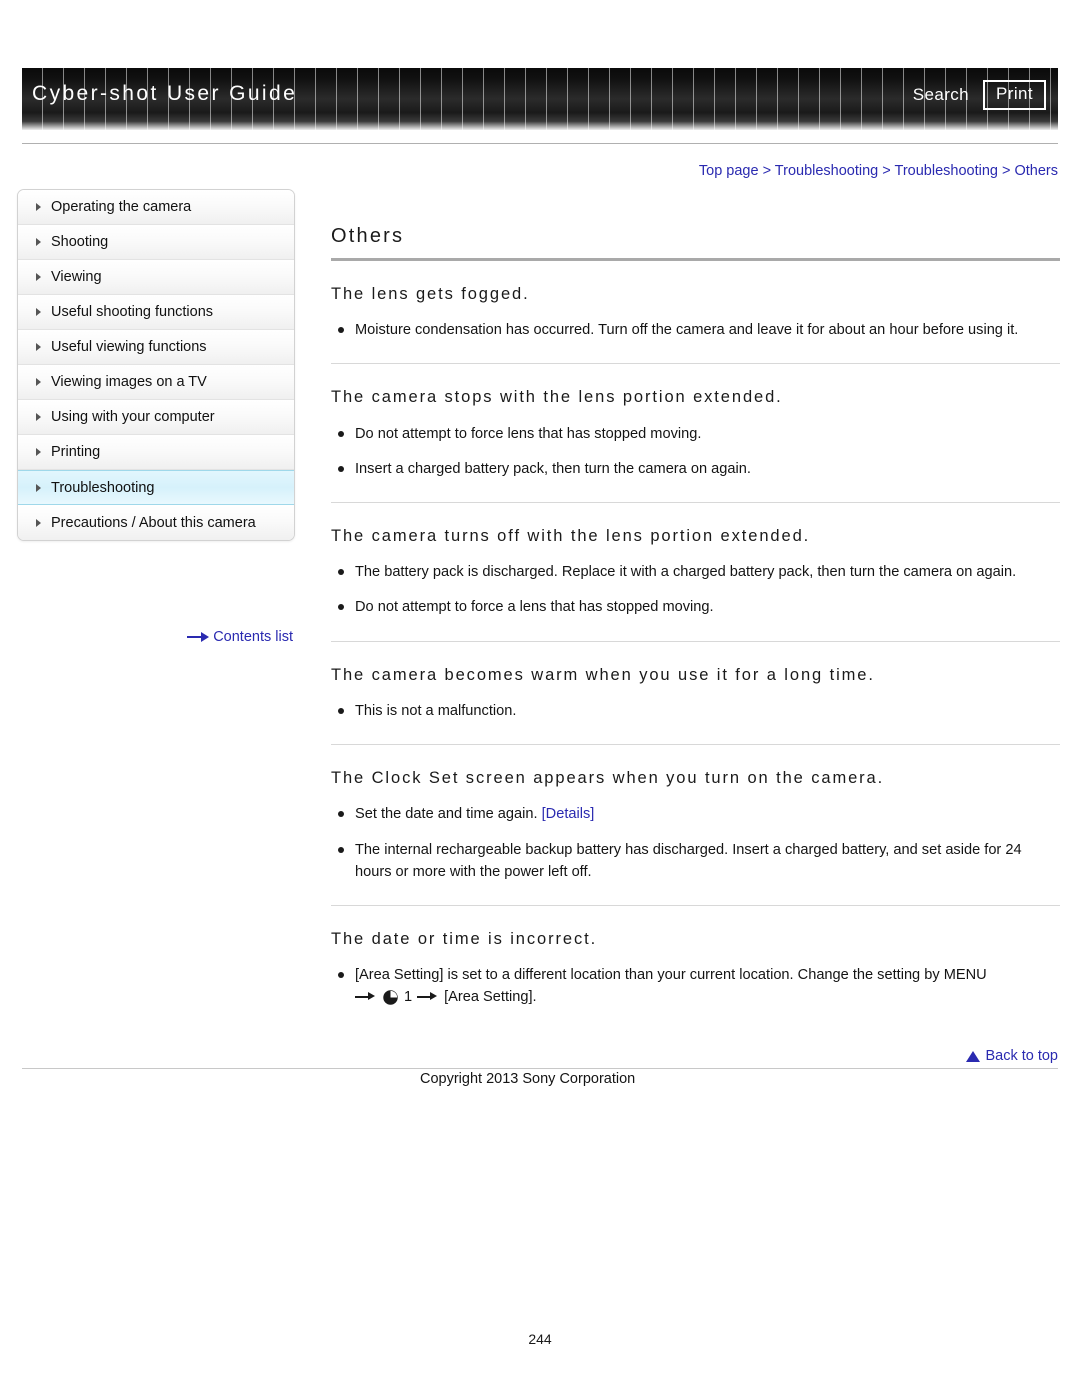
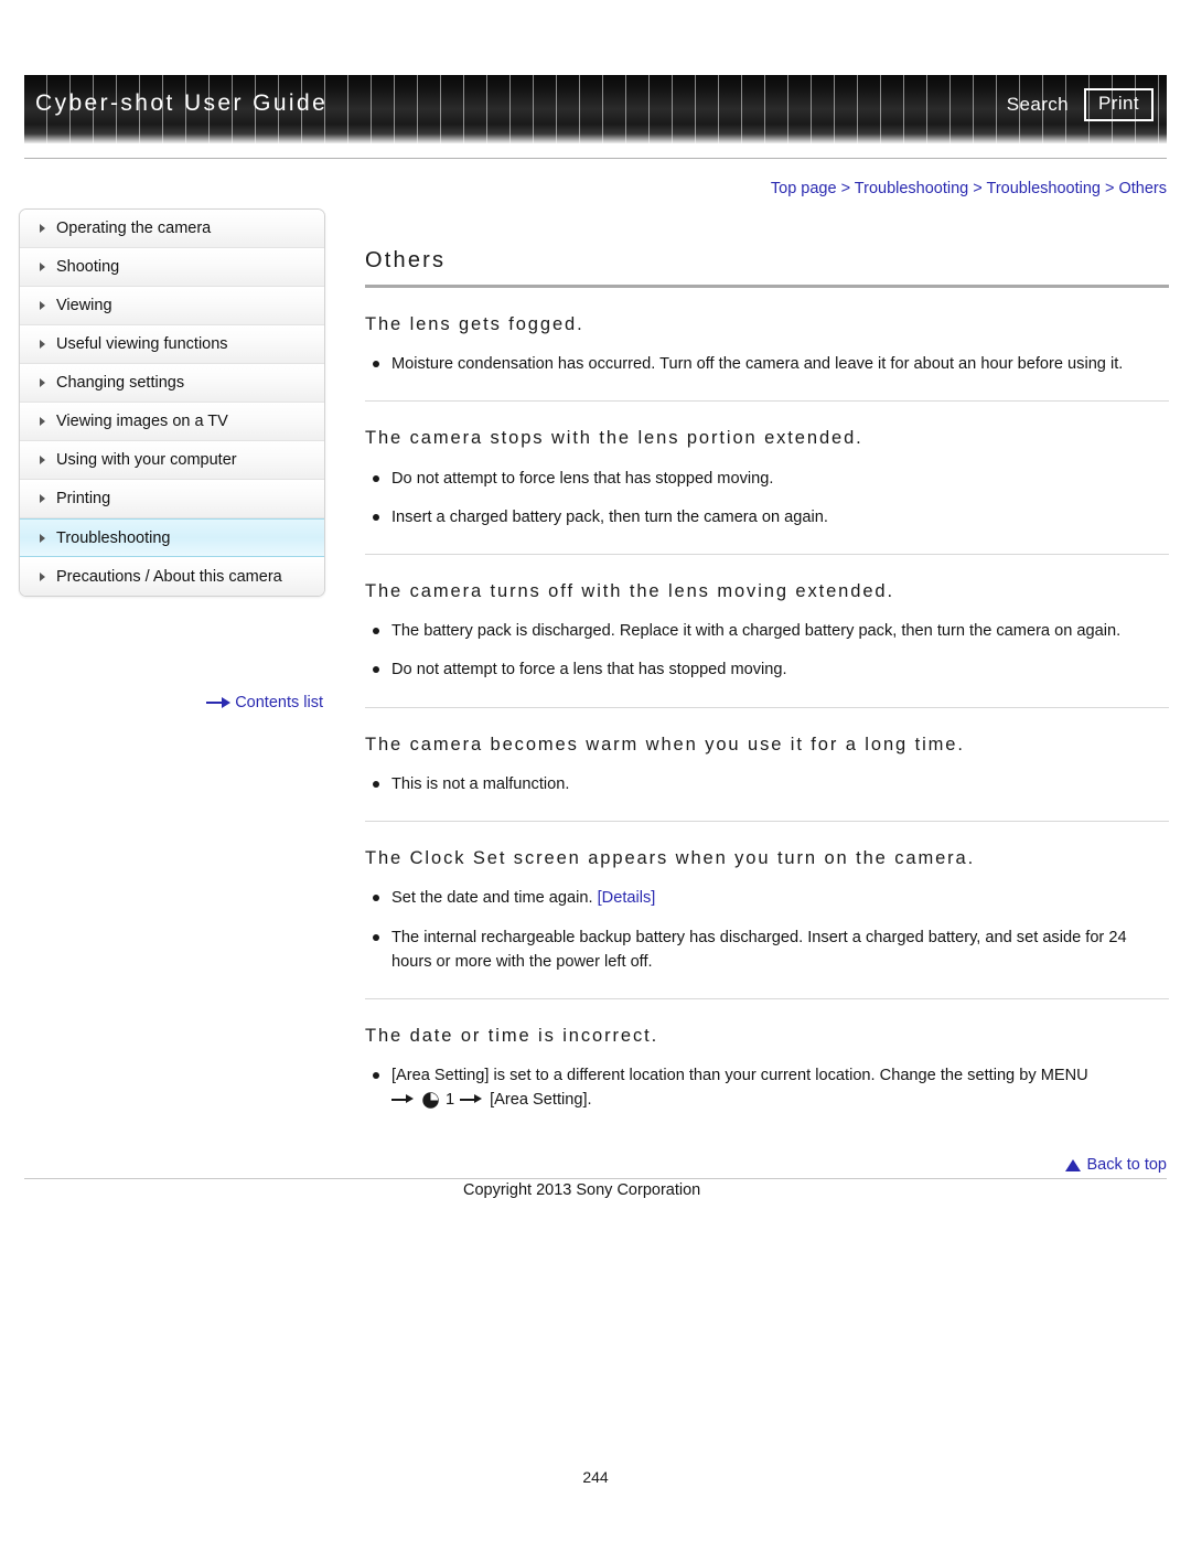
  Cyber-shot User Guide
  Search
  Print
  Top page > Troubleshooting > Troubleshooting > Others
  Operating the camera
  Shooting
  Viewing
- Useful shooting functions
  Useful viewing functions
+ Changing settings
  Viewing images on a TV
  Using with your computer
  Printing
  Troubleshooting
  Precautions / About this camera
  Contents list
  Others
  The lens gets fogged.
  Moisture condensation has occurred. Turn off the camera and leave it for about an hour before using it.
  The camera stops with the lens portion extended.
  Do not attempt to force lens that has stopped moving.
  Insert a charged battery pack, then turn the camera on again.
- The camera turns off with the lens portion extended.
+ The camera turns off with the lens moving extended.
  The battery pack is discharged. Replace it with a charged battery pack, then turn the camera on again.
  Do not attempt to force a lens that has stopped moving.
  The camera becomes warm when you use it for a long time.
  This is not a malfunction.
  The Clock Set screen appears when you turn on the camera.
  Set the date and time again. [Details]
  The internal rechargeable backup battery has discharged. Insert a charged battery, and set aside for 24 hours or more with the power left off.
  The date or time is incorrect.
  [Area Setting] is set to a different location than your current location. Change the setting by MENU
  1
  [Area Setting].
  Back to top
  Copyright 2013 Sony Corporation
  244
